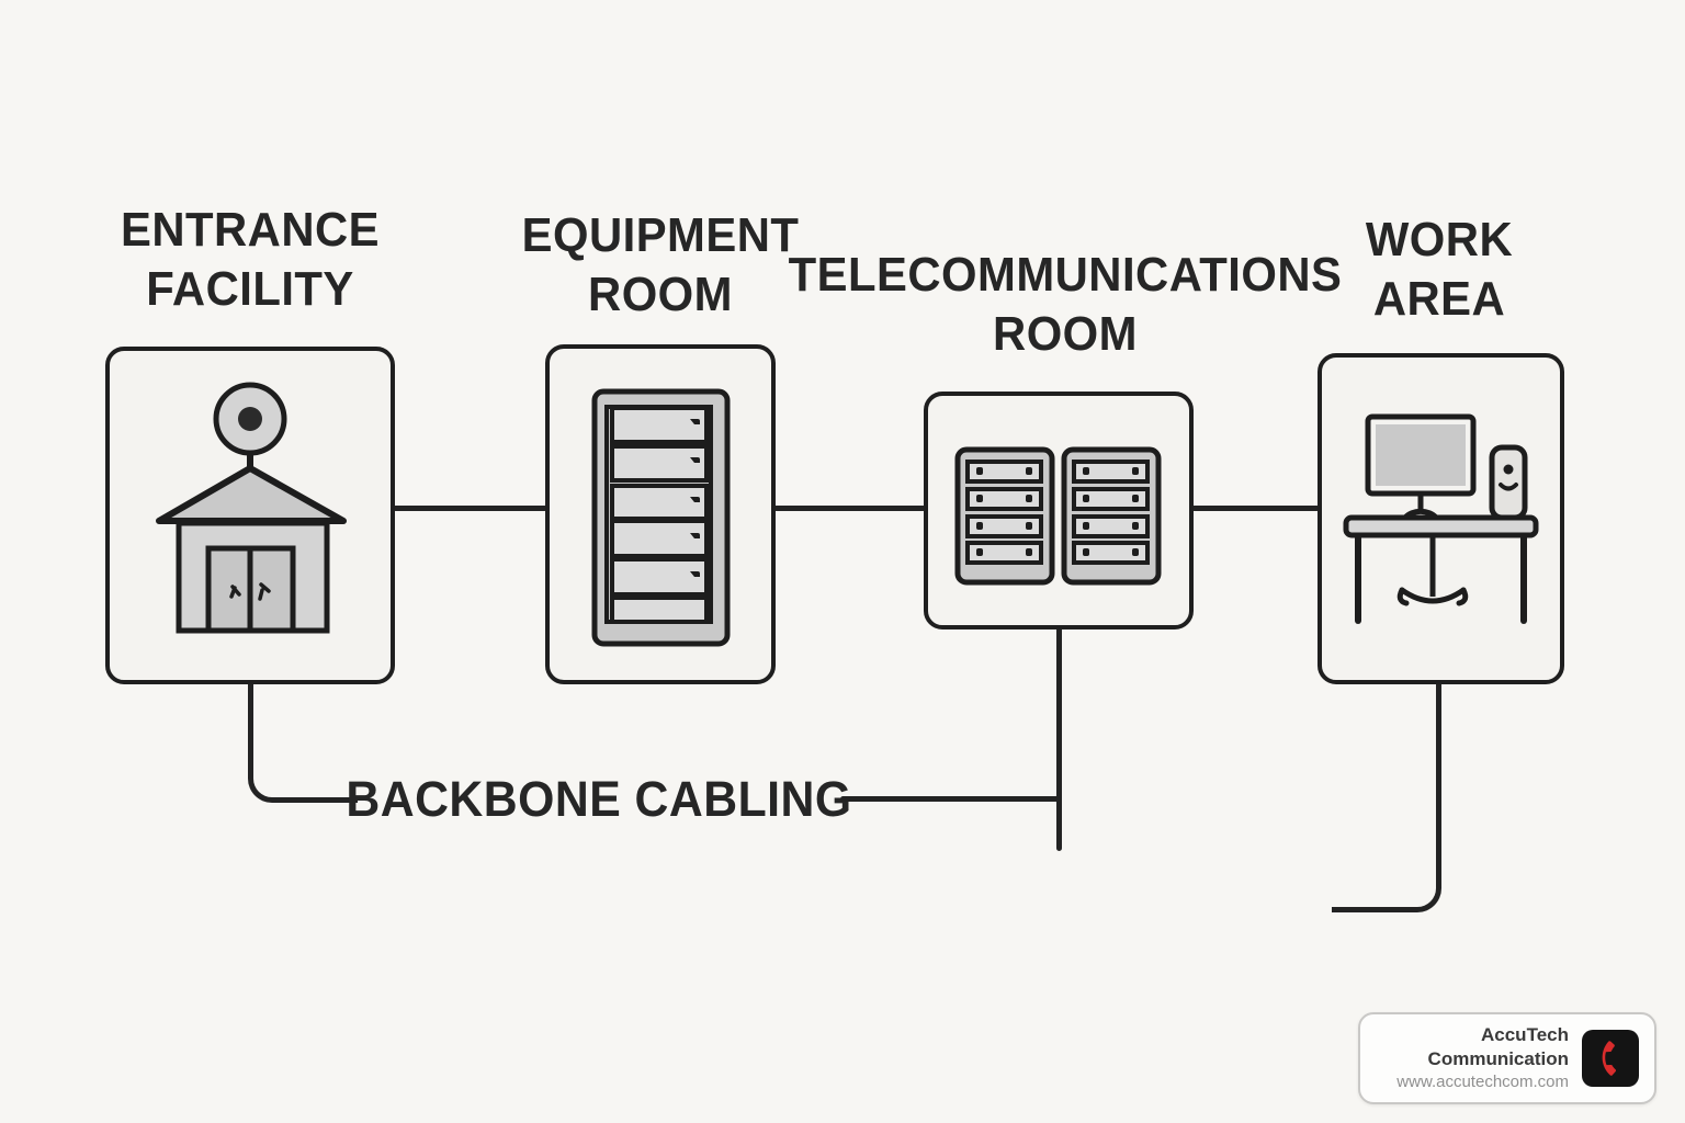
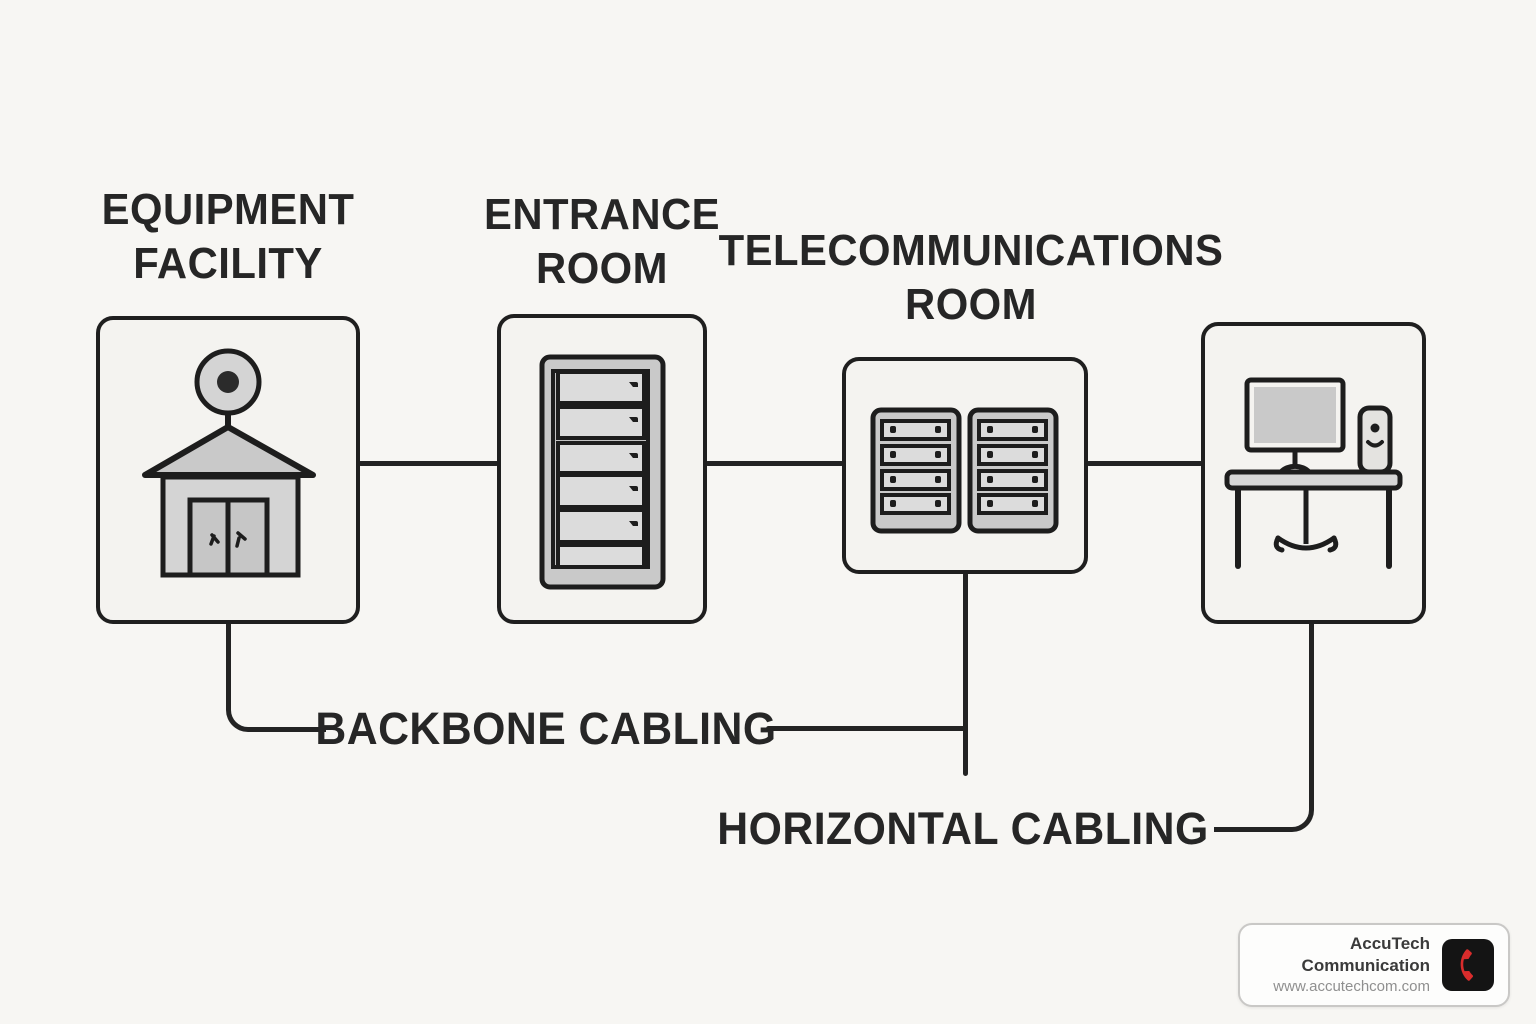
- ENTRANCE
+ EQUIPMENT
  FACILITY
- EQUIPMENT
+ ENTRANCE
  ROOM
  TELECOMMUNICATIONS
  ROOM
- WORK
- AREA
  BACKBONE CABLING
+ HORIZONTAL CABLING
  AccuTech Communication
  www.accutechcom.com
